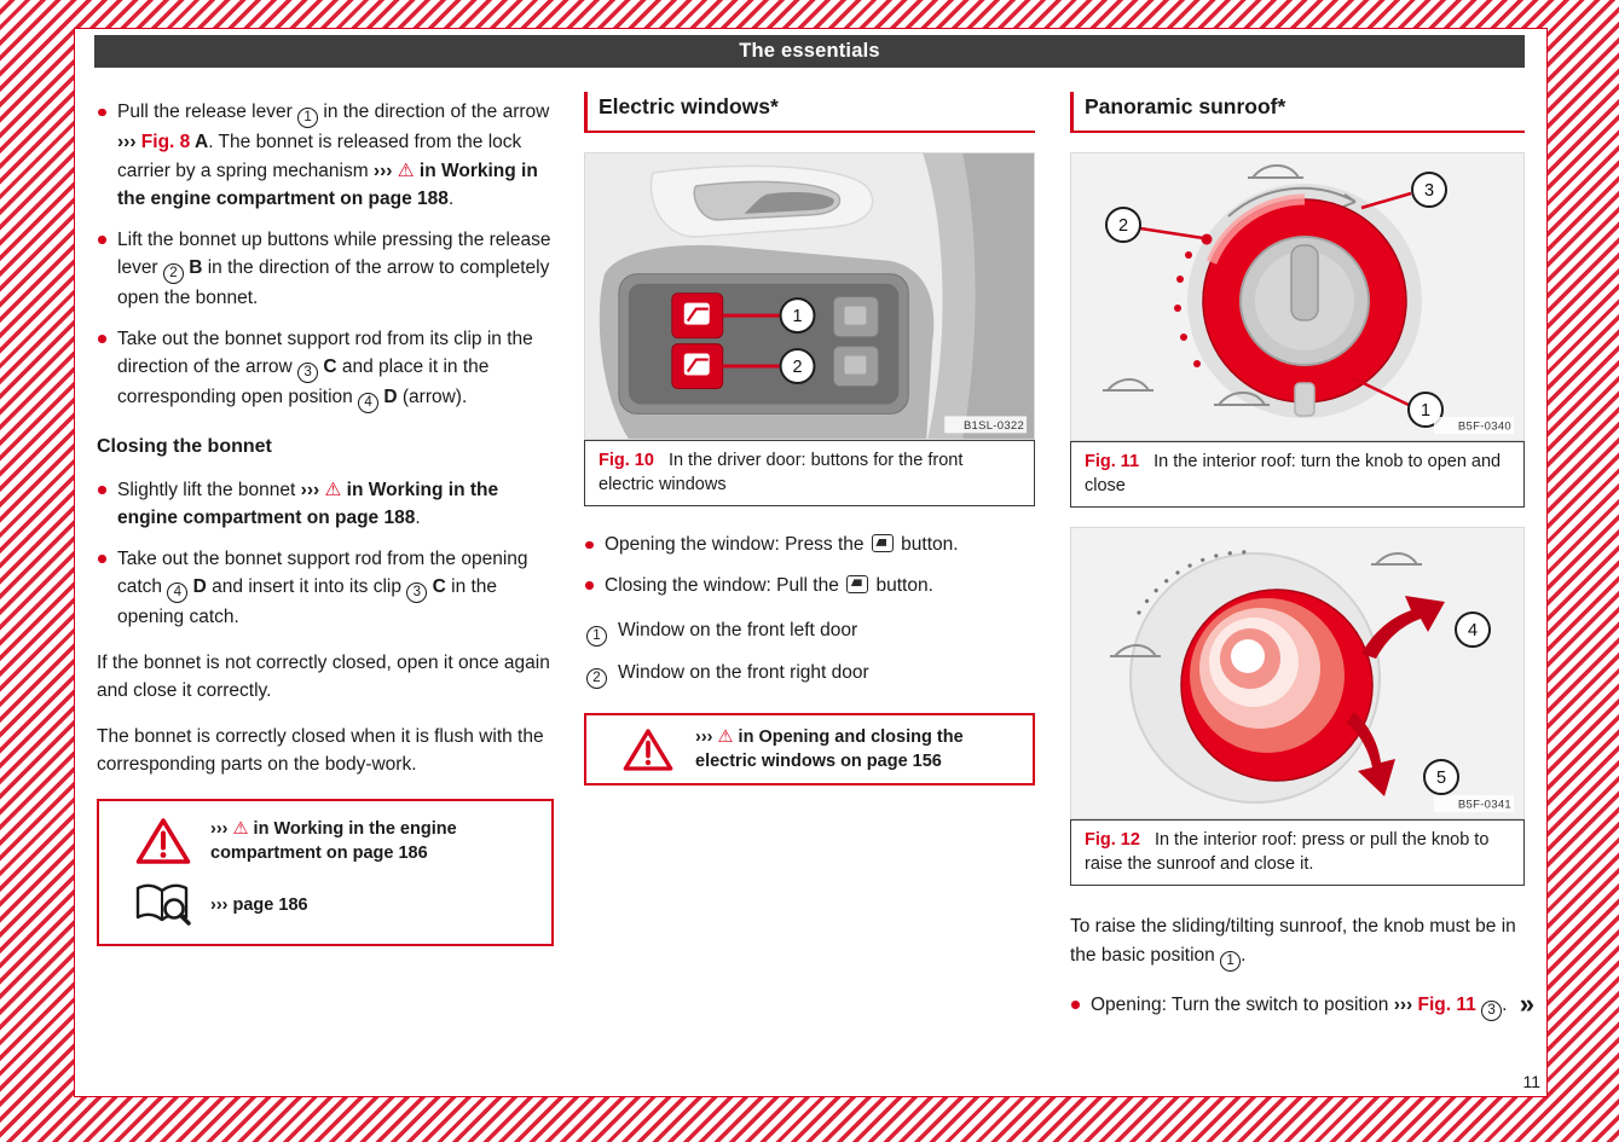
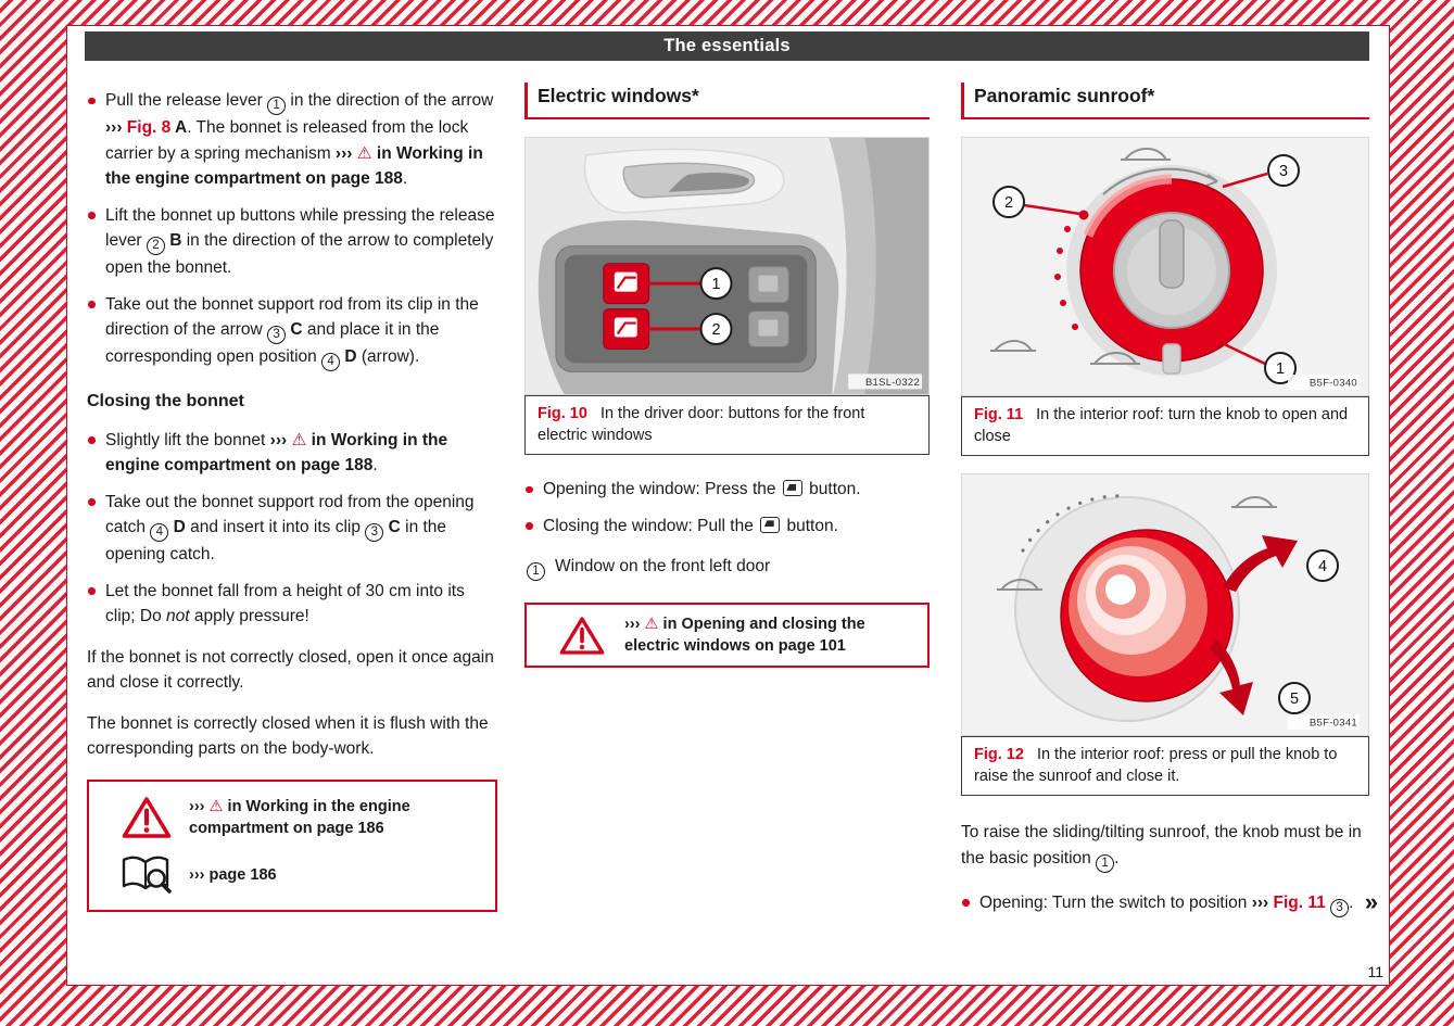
  The essentials
  Pull the release lever 1 in the direction of the arrow ››› Fig. 8 A. The bonnet is released from the lock carrier by a spring mechanism ››› ⚠ in Working in the engine compartment on page 188.
  Lift the bonnet up buttons while pressing the release lever 2 B in the direction of the arrow to completely open the bonnet.
  Take out the bonnet support rod from its clip in the direction of the arrow 3 C and place it in the corresponding open position 4 D (arrow).
  Closing the bonnet
  Slightly lift the bonnet ››› ⚠ in Working in the engine compartment on page 188.
  Take out the bonnet support rod from the opening catch 4 D and insert it into its clip 3 C in the opening catch.
+ Let the bonnet fall from a height of 30 cm into its clip; Do not apply pressure!
  If the bonnet is not correctly closed, open it once again and close it correctly.
  The bonnet is correctly closed when it is flush with the corresponding parts on the body-work.
  ››› ⚠ in Working in the engine compartment on page 186
  ››› page 186
  Electric windows*
  1
  2
  B1SL-0322
  Fig. 10 In the driver door: buttons for the front electric windows
  Opening the window: Press the button.
  Closing the window: Pull the button.
  1 Window on the front left door
- 2 Window on the front right door
- ››› ⚠ in Opening and closing the electric windows on page 156
+ ››› ⚠ in Opening and closing the electric windows on page 101
  Panoramic sunroof*
  2
  3
  1
  B5F-0340
  Fig. 11 In the interior roof: turn the knob to open and close
  4
  5
  B5F-0341
  Fig. 12 In the interior roof: press or pull the knob to raise the sunroof and close it.
  To raise the sliding/tilting sunroof, the knob must be in the basic position 1 .
  Opening: Turn the switch to position ››› Fig. 11 3 .
  »
  11
